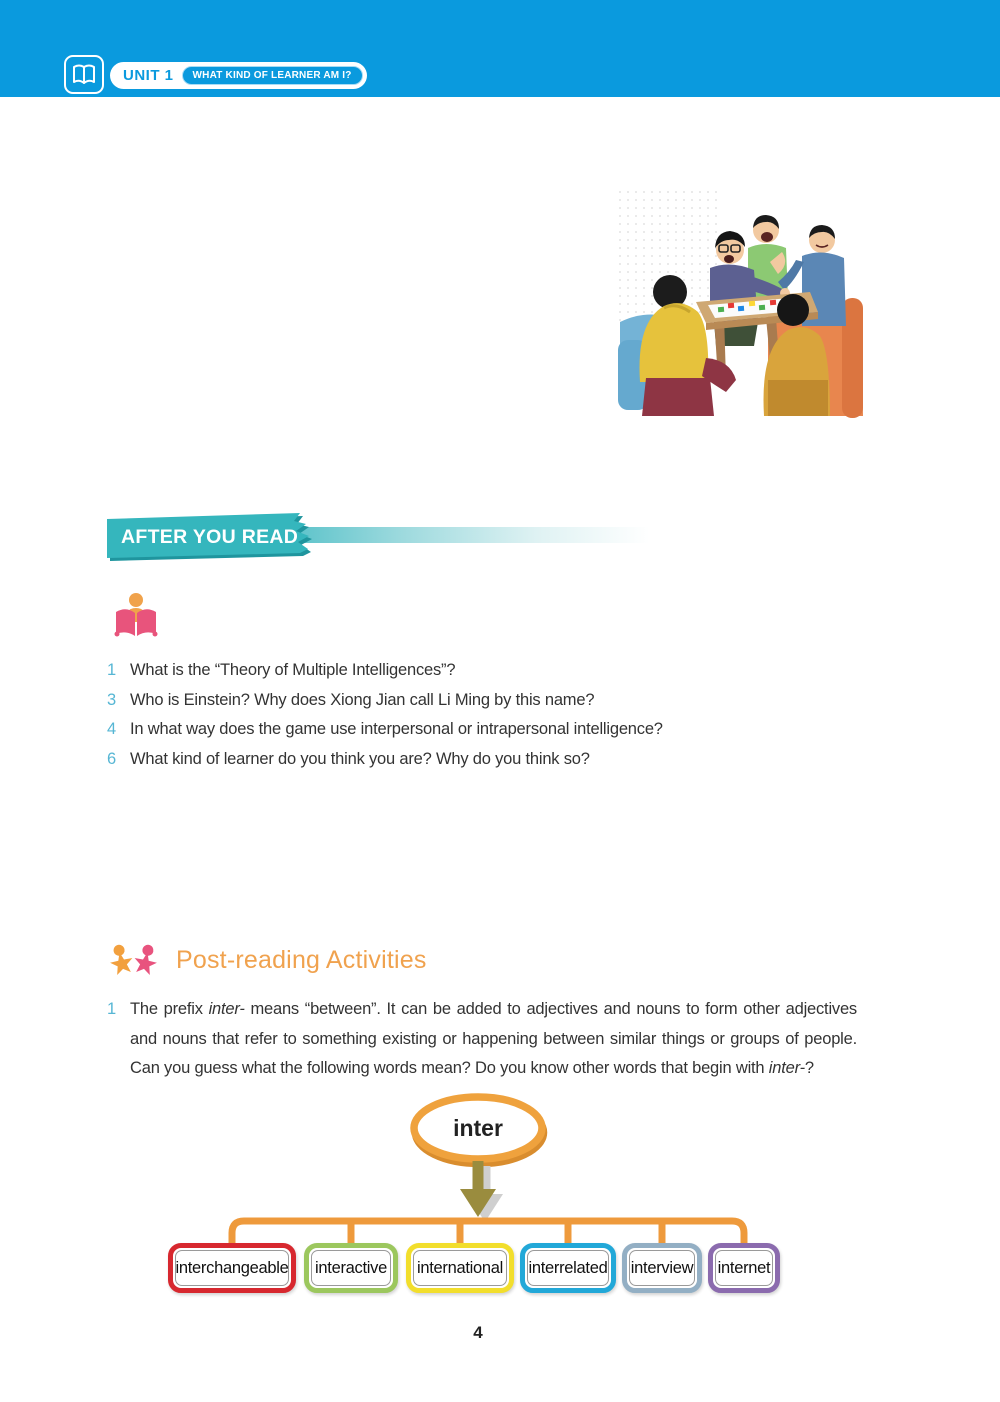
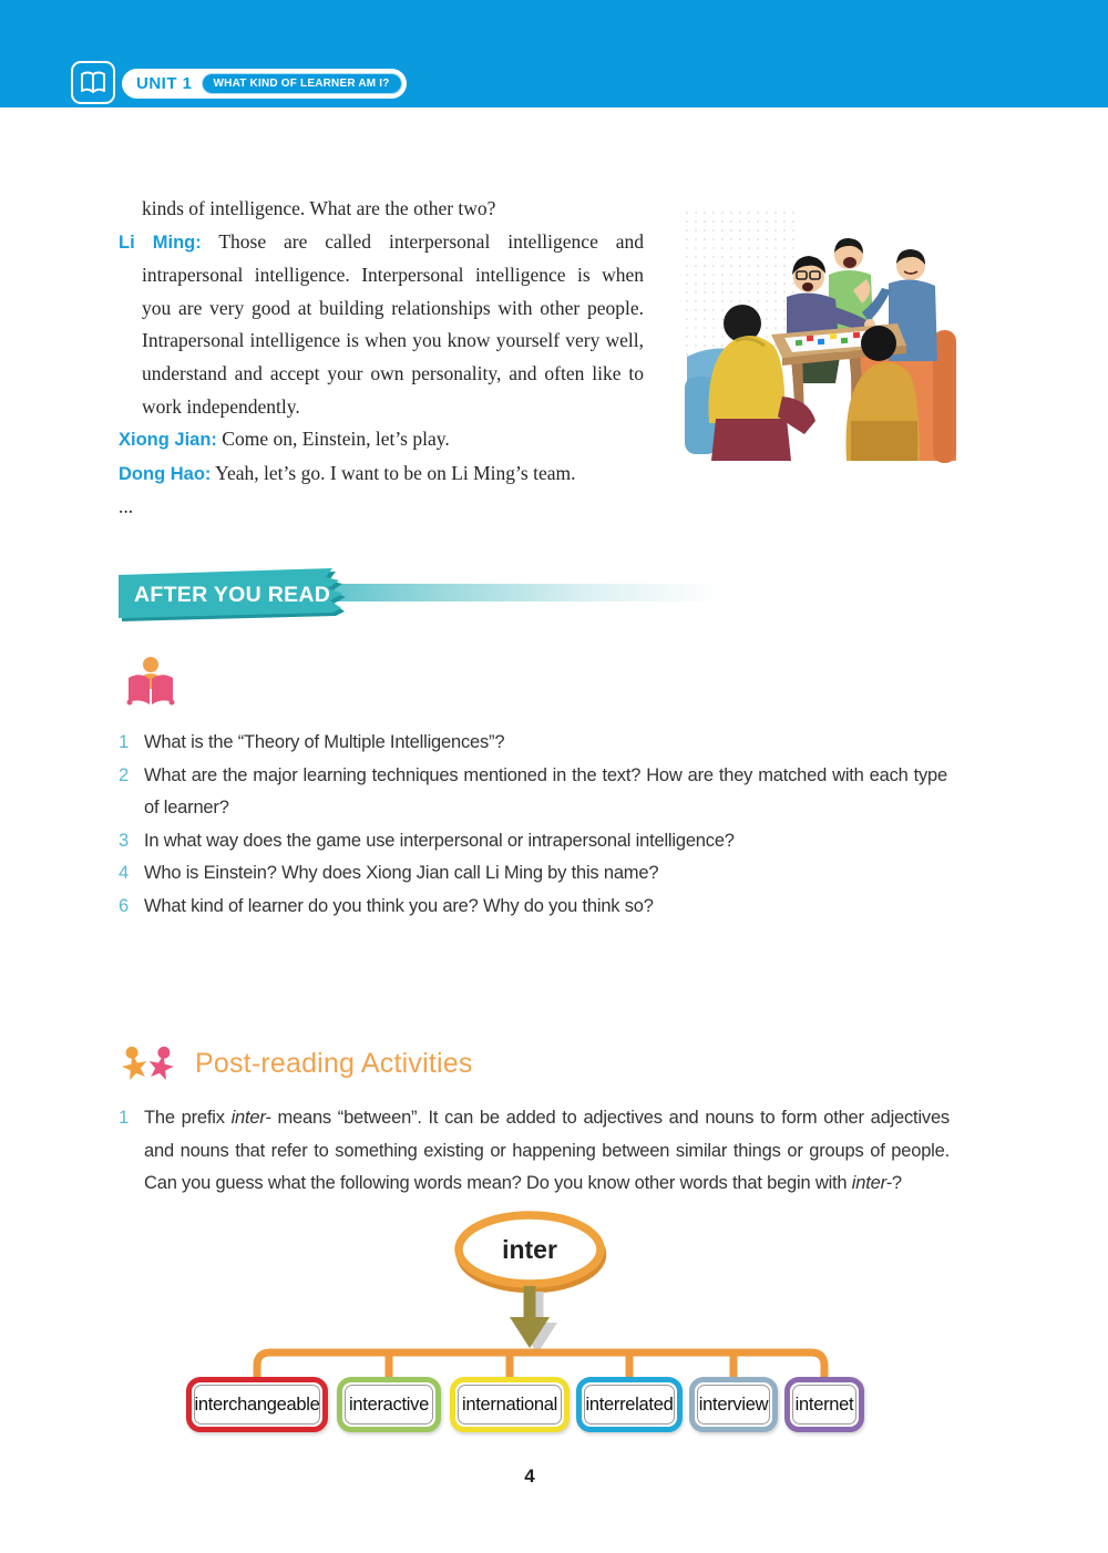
  UNIT 1
  WHAT KIND OF LEARNER AM I?
+ kinds of intelligence. What are the other two?
+ Li Ming: Those are called interpersonal intelligence and intrapersonal intelligence. Interpersonal intelligence is when you are very good at building relationships with other people. Intrapersonal intelligence is when you know yourself very well, understand and accept your own personality, and often like to work independently.
+ Xiong Jian: Come on, Einstein, let’s play.
+ Dong Hao: Yeah, let’s go. I want to be on Li Ming’s team.
+ ...
  AFTER YOU READ
  1
  What is the “Theory of Multiple Intelligences”?
+ 2
+ What are the major learning techniques mentioned in the text? How are they matched with each type of learner?
  3
- Who is Einstein? Why does Xiong Jian call Li Ming by this name?
+ In what way does the game use interpersonal or intrapersonal intelligence?
  4
- In what way does the game use interpersonal or intrapersonal intelligence?
+ Who is Einstein? Why does Xiong Jian call Li Ming by this name?
  6
  What kind of learner do you think you are? Why do you think so?
  Post-reading Activities
  1
  The prefix inter- means “between”. It can be added to adjectives and nouns to form other adjectives and nouns that refer to something existing or happening between similar things or groups of people. Can you guess what the following words mean? Do you know other words that begin with inter-?
  inter
  interchangeable
  interactive
  international
  interrelated
  interview
  internet
  4
